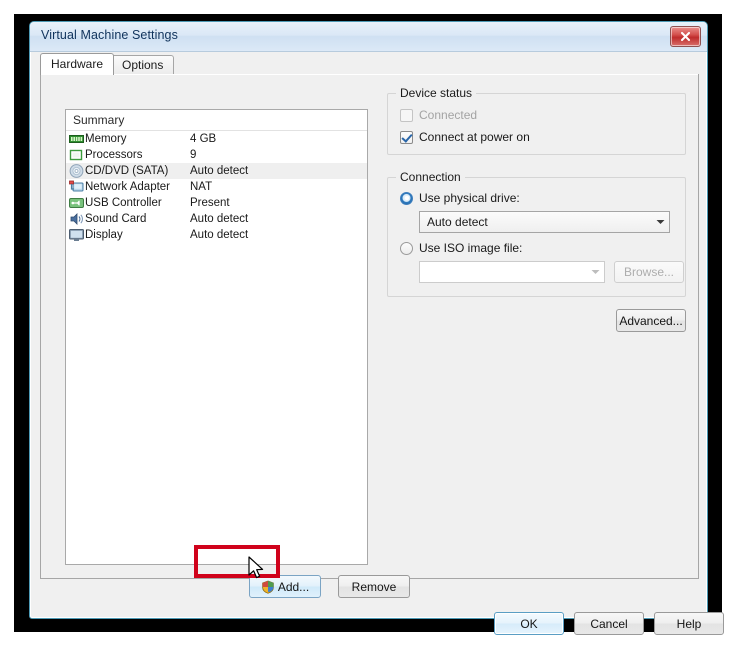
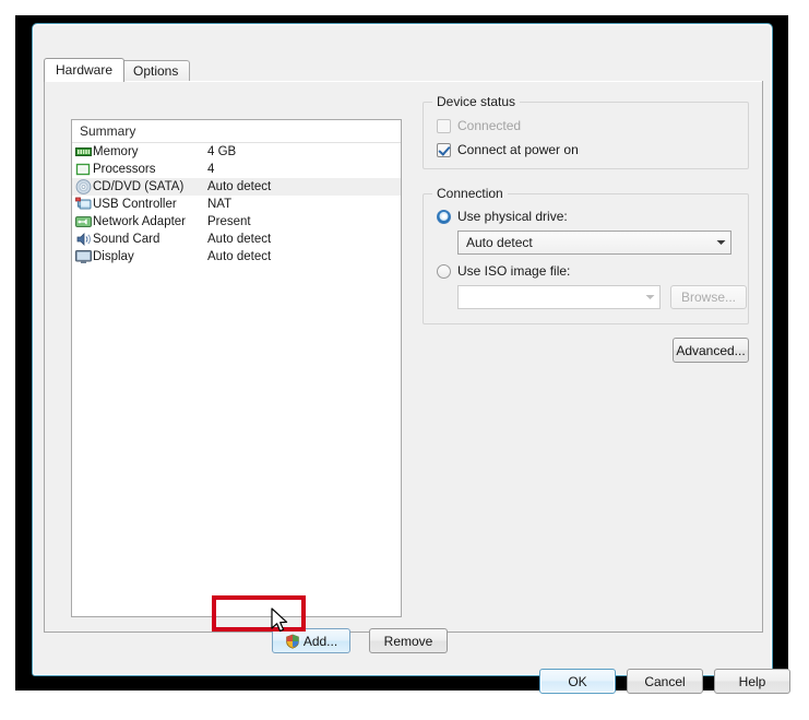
- Virtual Machine Settings
  Hardware
  Options
  Summary
  Memory
  4 GB
  Processors
- 9
+ 4
  CD/DVD (SATA)
  Auto detect
- Network Adapter
+ USB Controller
  NAT
- USB Controller
+ Network Adapter
  Present
  Sound Card
  Auto detect
  Display
  Auto detect
  Add...
  Remove
  Device status
  Connected
  Connect at power on
  Connection
  Use physical drive:
  Auto detect
  Use ISO image file:
  Browse...
  Advanced...
  OK
  Cancel
  Help
